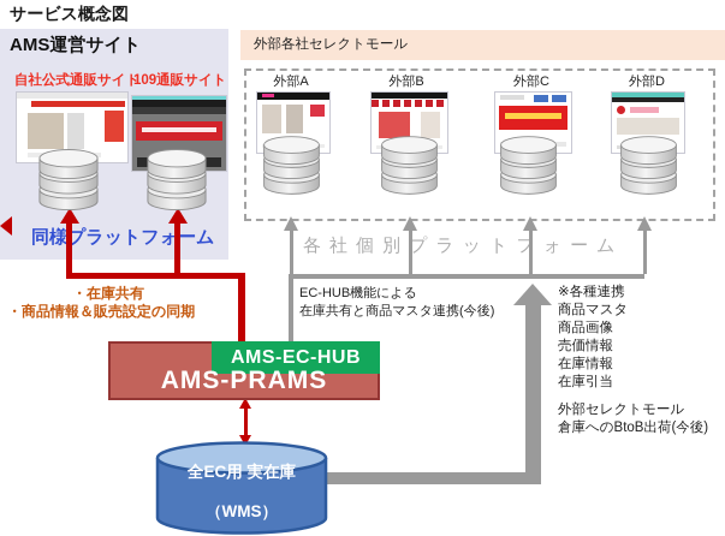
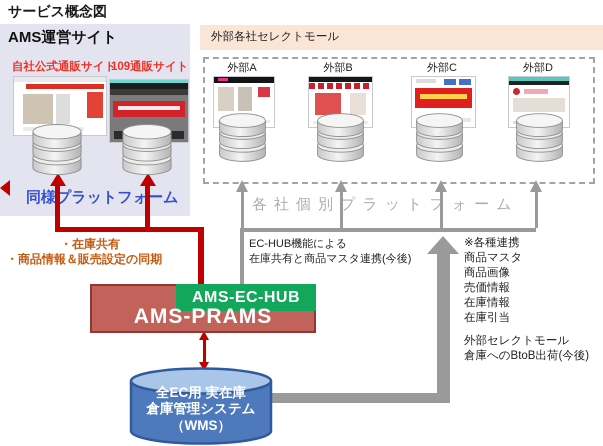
  サービス概念図
  AMS運営サイト
  自社公式通販サイト
  109通販サイト
  同様プラットフォーム
  外部各社セレクトモール
  外部A
  外部B
  外部C
  外部D
  各社個別プラットォーム
  ・在庫共有
  ・商品情報＆販売設定の同期
  EC-HUB機能による
  在庫共有と商品マスタ連携(今後)
  ※各種連携
  商品マスタ
  商品画像
  売価情報
  在庫情報
  在庫引当
  外部セレクトモール
  倉庫へのBtoB出荷(今後)
  AMS-EC-HUB
  AMS-PRAMS
  全EC用 実在庫
+ 倉庫管理システム
  （WMS）
